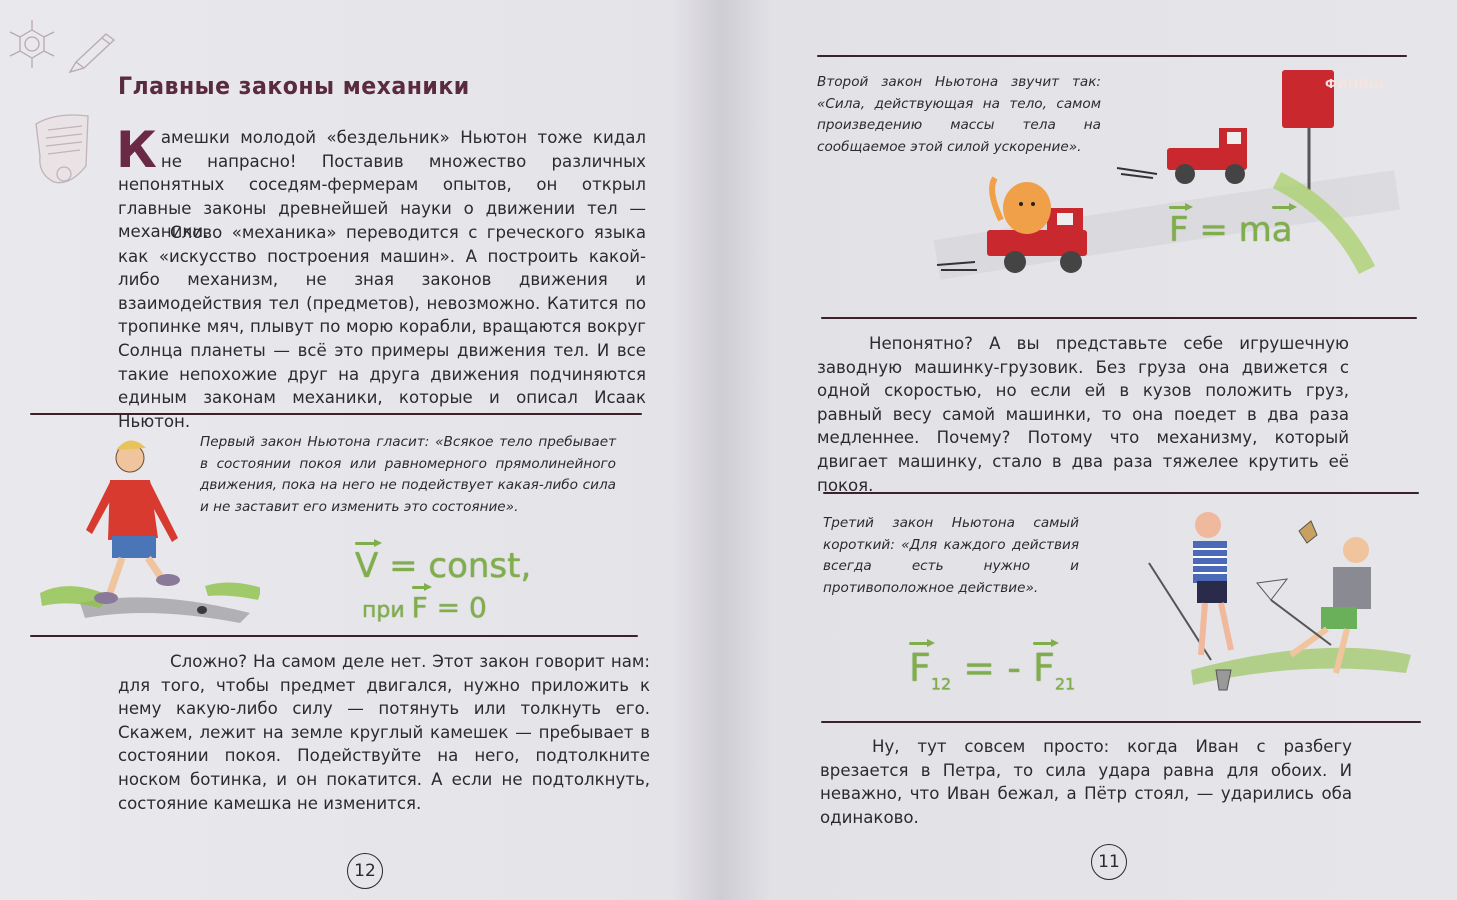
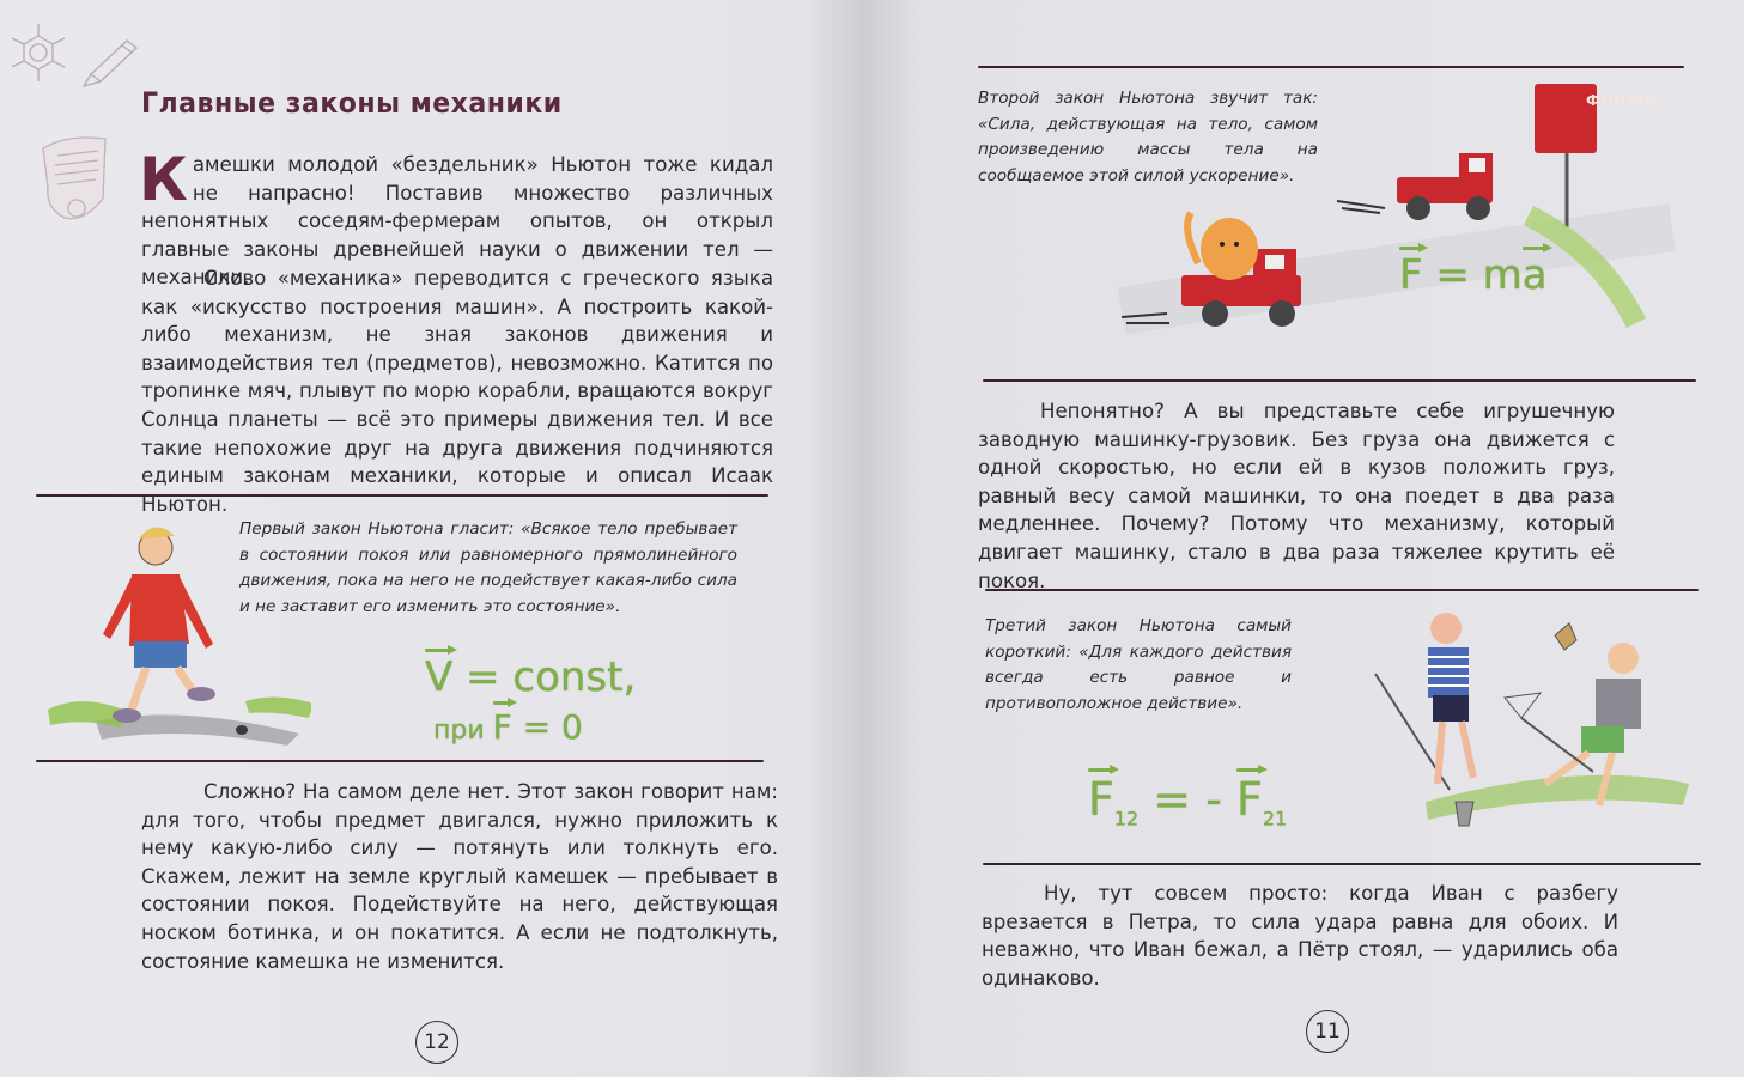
  Главные законы механики
  К
  амешки молодой «бездельник» Ньютон тоже кидал не напрасно! Поставив множество различных непонятных соседям-фермерам опытов, он открыл главные законы древнейшей науки о движении тел — механики.
  Слово «механика» переводится с греческого языка как «искусство построения машин». А построить какой-либо механизм, не зная законов движения и взаимодействия тел (предметов), невозможно. Катится по тропинке мяч, плывут по морю корабли, вращаются вокруг Солнца планеты — всё это примеры движения тел. И все такие непохожие друг на друга движения подчиняются единым законам механики, которые и описал Исаак Ньютон.
  Первый закон Ньютона гласит: «Всякое тело пребывает в состоянии покоя или равномерного прямолинейного движения, пока на него не подействует какая-либо сила и не заставит его изменить это состояние».
  V = const,
  при F = 0
- Сложно? На самом деле нет. Этот закон говорит нам: для того, чтобы предмет двигался, нужно приложить к нему какую-либо силу — потянуть или толкнуть его. Скажем, лежит на земле круглый камешек — пребывает в состоянии покоя. Подействуйте на него, подтолкните носком ботинка, и он покатится. А если не подтолкнуть, состояние камешка не изменится.
+ Сложно? На самом деле нет. Этот закон говорит нам: для того, чтобы предмет двигался, нужно приложить к нему какую-либо силу — потянуть или толкнуть его. Скажем, лежит на земле круглый камешек — пребывает в состоянии покоя. Подействуйте на него, действующая носком ботинка, и он покатится. А если не подтолкнуть, состояние камешка не изменится.
  12
  Второй закон Ньютона звучит так: «Сила, действующая на тело, самом произведению массы тела на сообщаемое этой силой ускорение».
  F = ma
  ФИНИШ
  Непонятно? А вы представьте себе игрушечную заводную машинку-грузовик. Без груза она движется с одной скоростью, но если ей в кузов положить груз, равный весу самой машинки, то она поедет в два раза медленнее. Почему? Потому что механизму, который двигает машинку, стало в два раза тяжелее крутить её покоя.
- Третий закон Ньютона самый короткий: «Для каждого действия всегда есть нужно и противоположное действие».
+ Третий закон Ньютона самый короткий: «Для каждого действия всегда есть равное и противоположное действие».
  F12 = - F21
  Ну, тут совсем просто: когда Иван с разбегу врезается в Петра, то сила удара равна для обоих. И неважно, что Иван бежал, а Пётр стоял, — ударились оба одинаково.
  11
